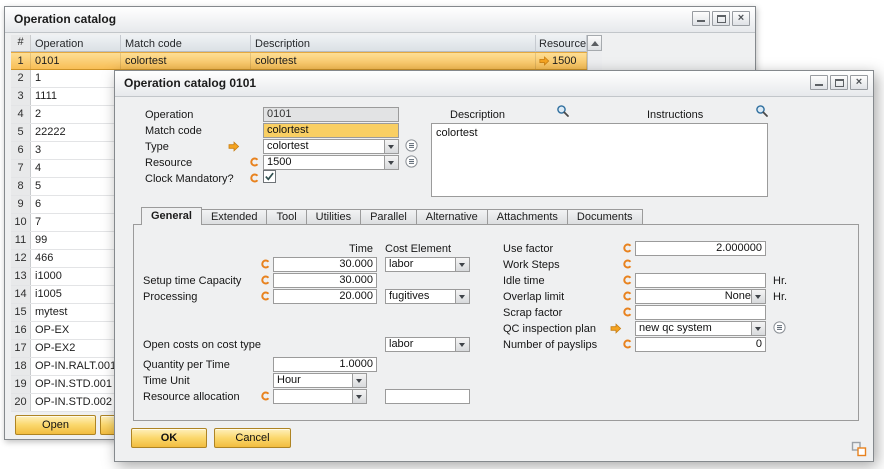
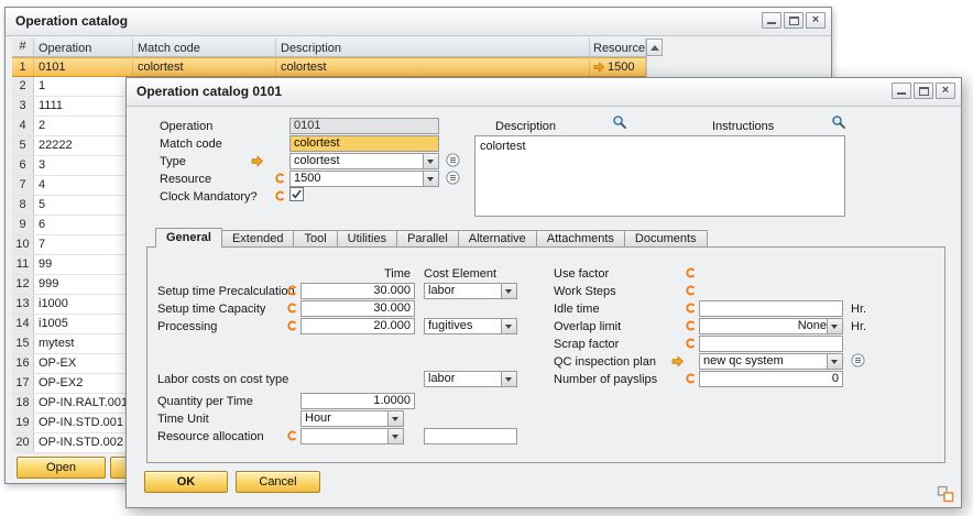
  Operation catalog
  ×
  #
  Operation
  Match code
  Description
  Resource
  1
  0101
  colortest
  colortest
  1500
  2
  1
  3
  1111
  4
  2
  5
  22222
  6
  3
  7
  4
  8
  5
  9
  6
  10
  7
  11
  99
  12
- 466
+ 999
  13
  i1000
  14
  i1005
  15
  mytest
  16
  OP-EX
  17
  OP-EX2
  18
  OP-IN.RALT.00
  19
  OP-IN.STD.001
  20
  OP-IN.STD.002
  Open
  Operation catalog 0101
  ×
  Operation
  0101
  Match code
  colortest
  Type
  colortest
  Resource
  1500
  Clock Mandatory?
  Description
  Instructions
  colortest
  General
  Extended
  Tool
  Utilities
  Parallel
  Alternative
  Attachments
  Documents
  Time
  Cost Element
+ Setup time Precalculation
  30.000
  labor
  Setup time Capacity
  30.000
  Processing
  20.000
  fugitives
- Open costs on cost type
+ Labor costs on cost type
  labor
  Quantity per Time
  1.0000
  Time Unit
  Hour
  Resource allocation
  Use factor
- 2.000000
  Work Steps
  Idle time
  Hr.
  Overlap limit
  None
  Hr.
  Scrap factor
  QC inspection plan
  new qc system
  Number of payslips
  0
  OK
  Cancel
